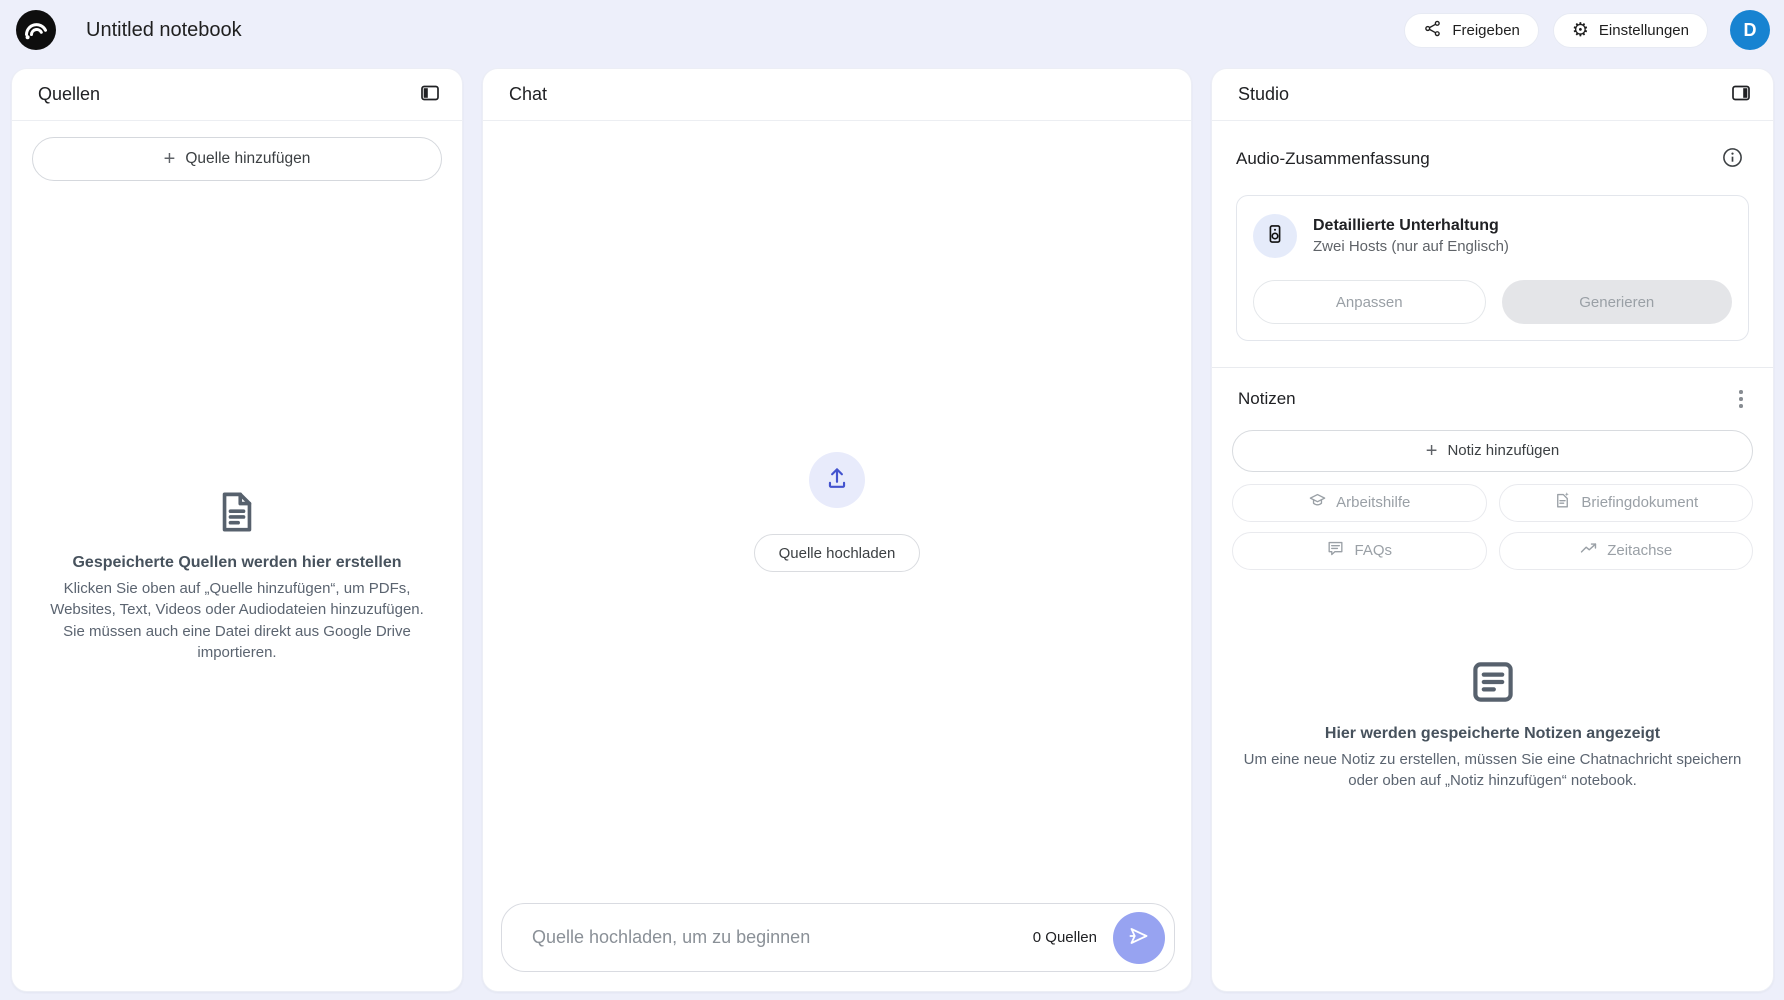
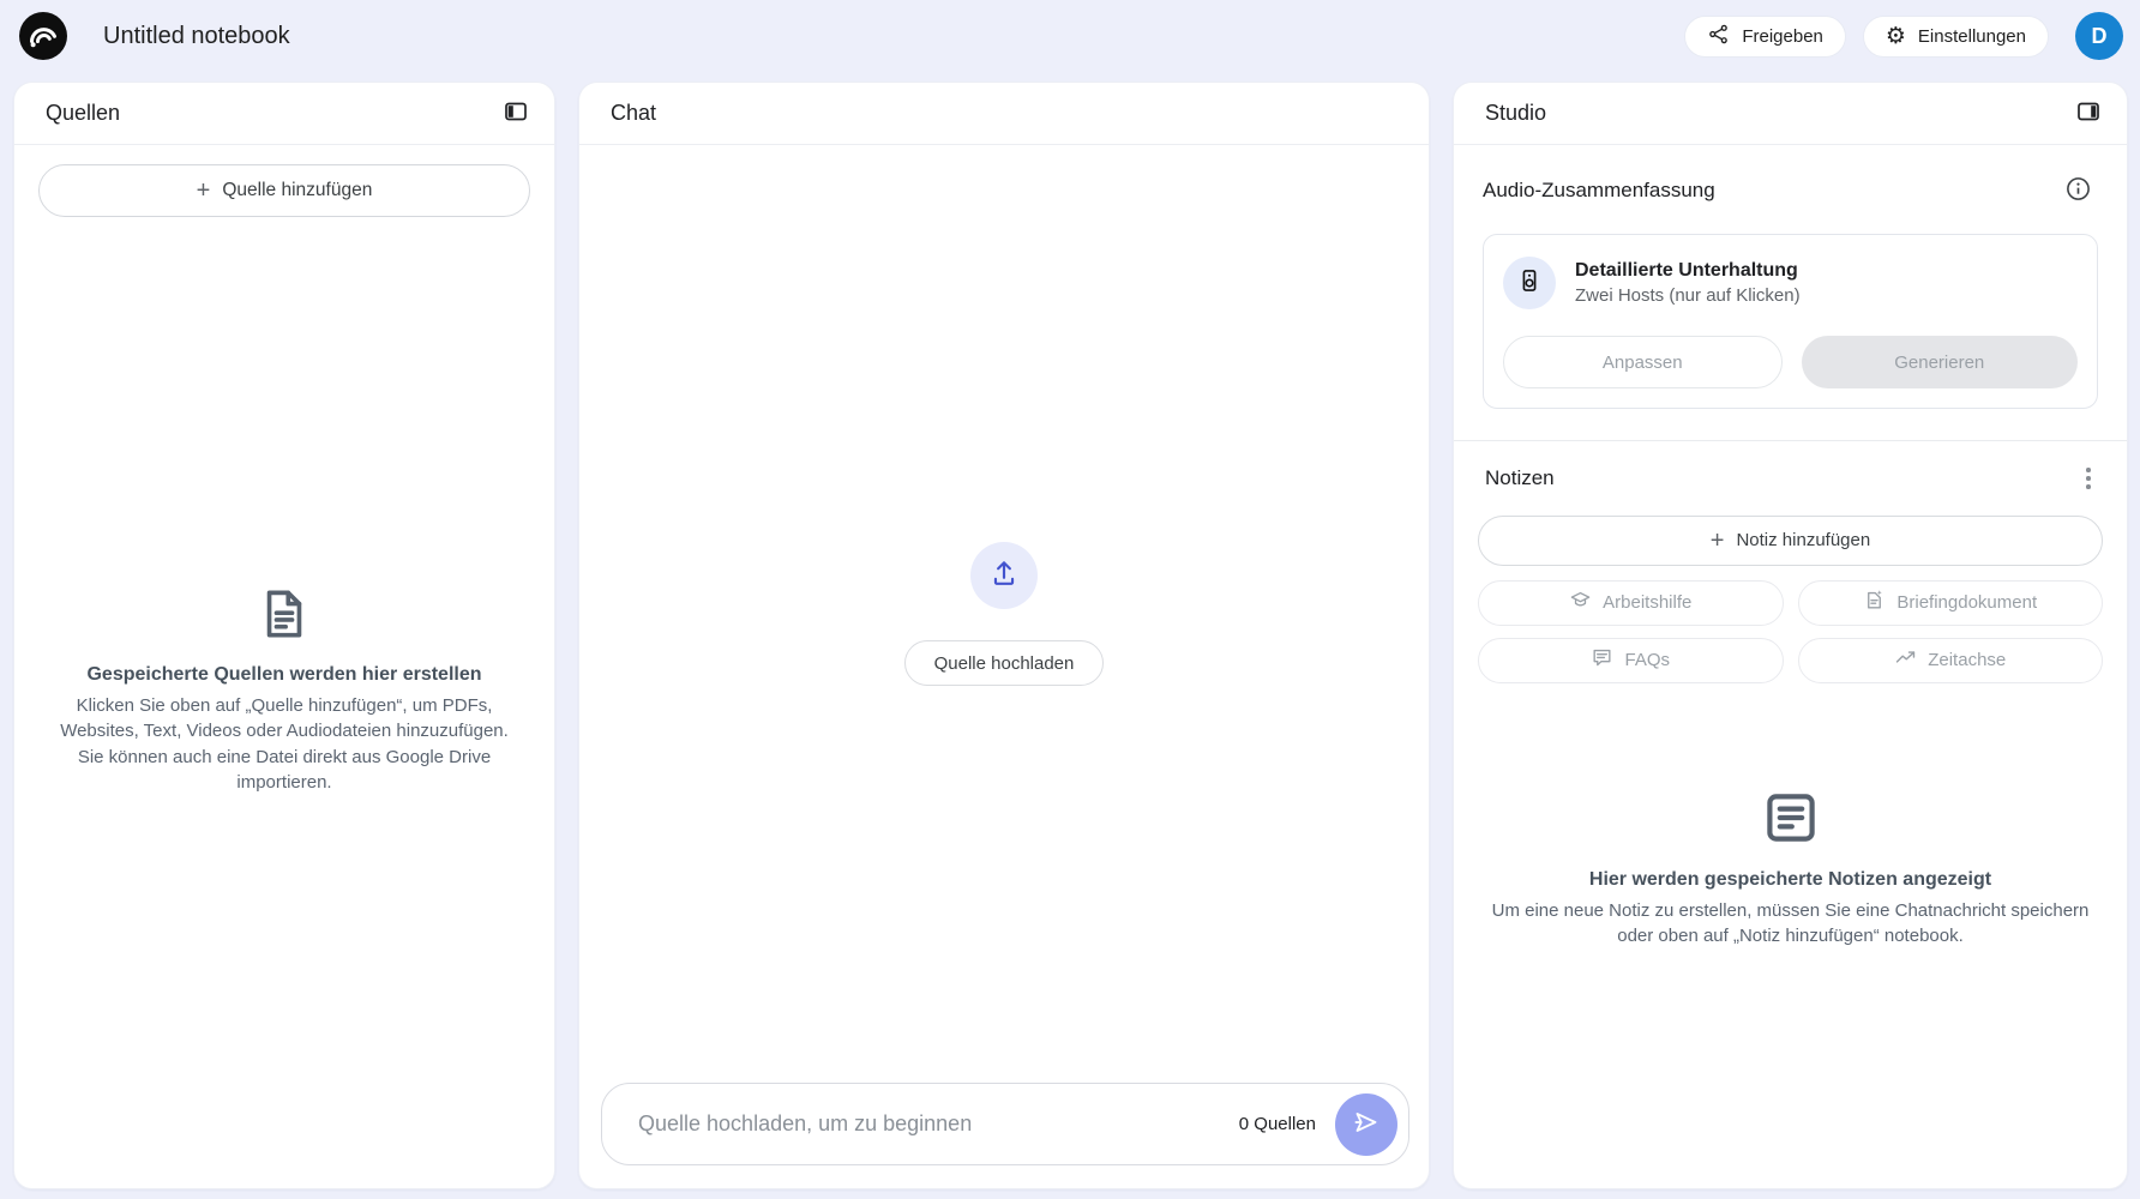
  Untitled notebook
  Freigeben
  ⚙
  Einstellungen
  D
  Quellen
  +
  Quelle hinzufügen
  Gespeicherte Quellen werden hier erstellen
- Klicken Sie oben auf „Quelle hinzufügen“, um PDFs, Websites, Text, Videos oder Audiodateien hinzuzufügen. Sie müssen auch eine Datei direkt aus Google Drive importieren.
+ Klicken Sie oben auf „Quelle hinzufügen“, um PDFs, Websites, Text, Videos oder Audiodateien hinzuzufügen. Sie können auch eine Datei direkt aus Google Drive importieren.
  Chat
  Quelle hochladen
  Quelle hochladen, um zu beginnen
  0 Quellen
  Studio
  Audio-Zusammenfassung
  Detaillierte Unterhaltung
- Zwei Hosts (nur auf Englisch)
+ Zwei Hosts (nur auf Klicken)
  Anpassen
  Generieren
  Notizen
  +
  Notiz hinzufügen
  Arbeitshilfe
  Briefingdokument
  FAQs
  Zeitachse
  Hier werden gespeicherte Notizen angezeigt
  Um eine neue Notiz zu erstellen, müssen Sie eine Chatnachricht speichern oder oben auf „Notiz hinzufügen“ notebook.
